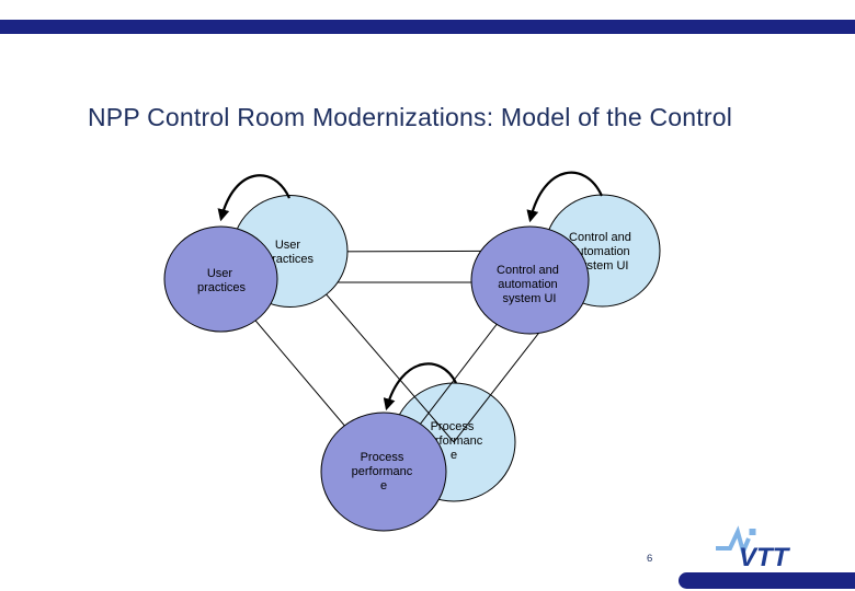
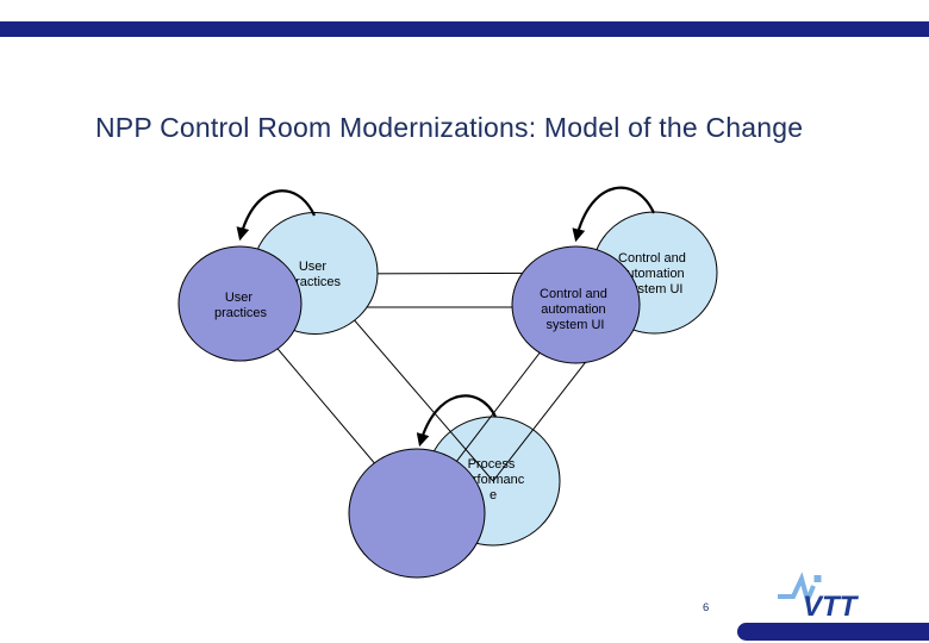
- NPP Control Room Modernizations: Model of the Control
+ NPP Control Room Modernizations: Model of the Change
  Pocess formanc e
  User actices
  Control and tomation stem UI
  User practices
  Control and automation system UI
- Process performanc e
  6
  VTT
